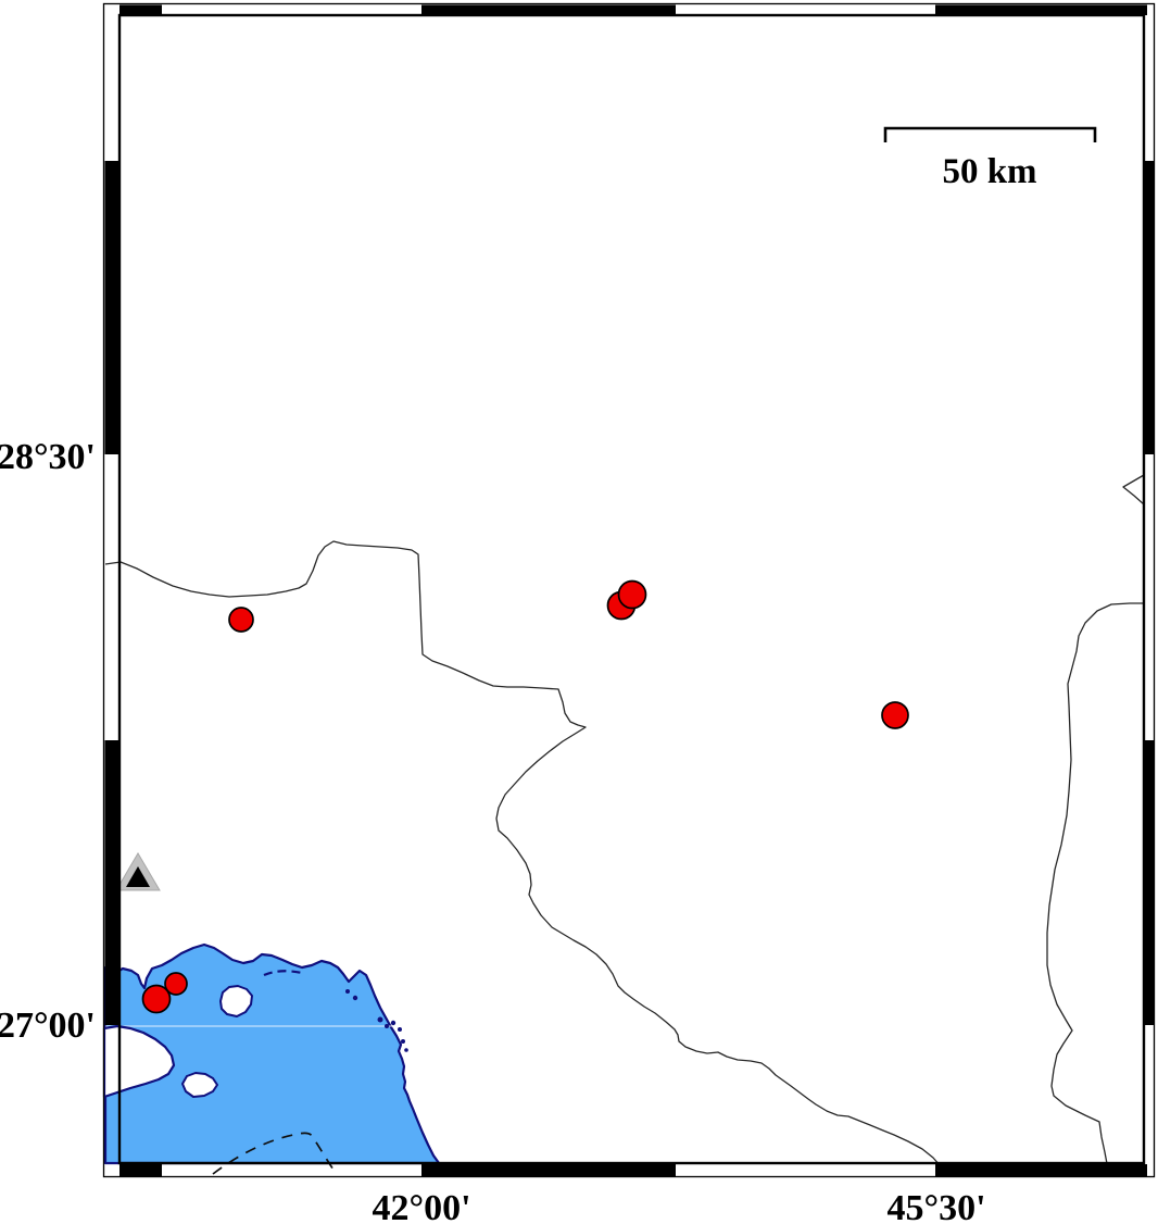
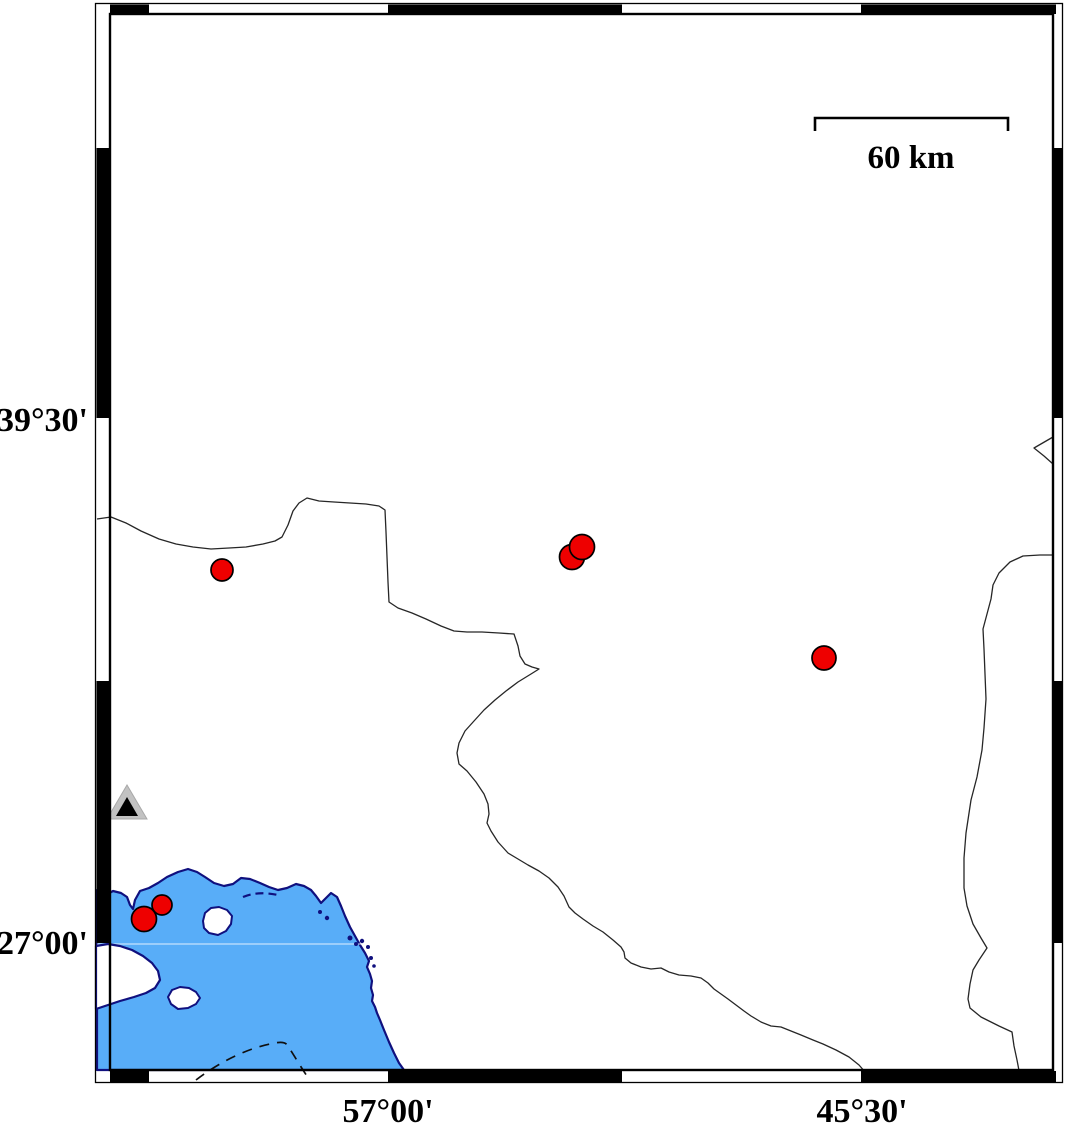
- 50 km
+ 60 km
- 28°30'
+ 39°30'
  27°00'
- 42°00'
+ 57°00'
  45°30'
